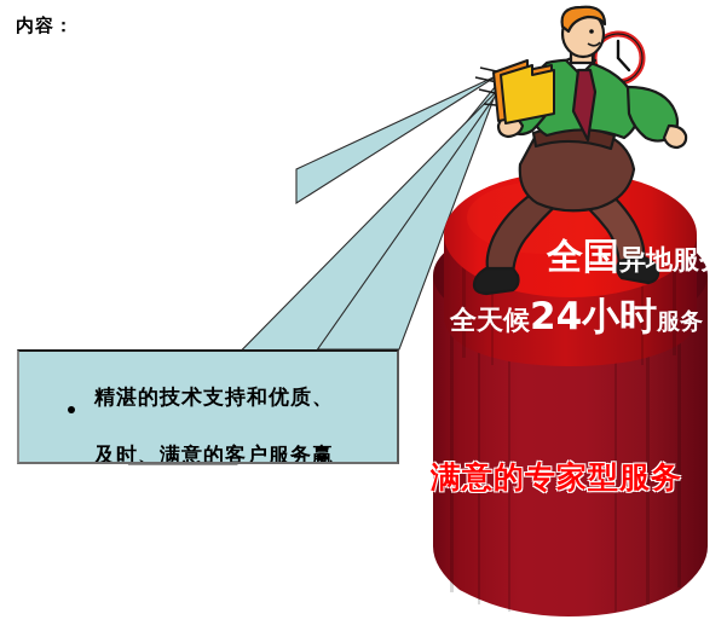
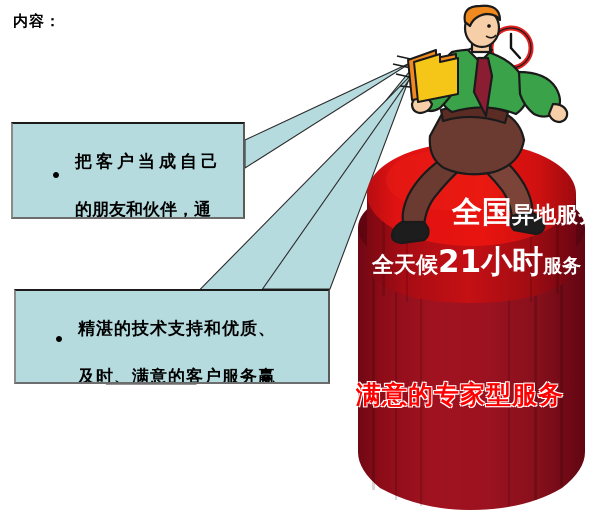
  内容：
+ 把客户当成自己
+ 的朋友和伙伴，通
  精湛的技术支持和优质、
  及时、满意的客户服务赢
  全国异地服务
- 全天候24小时服务
+ 全天候21小时服务
  满意的专家型服务
